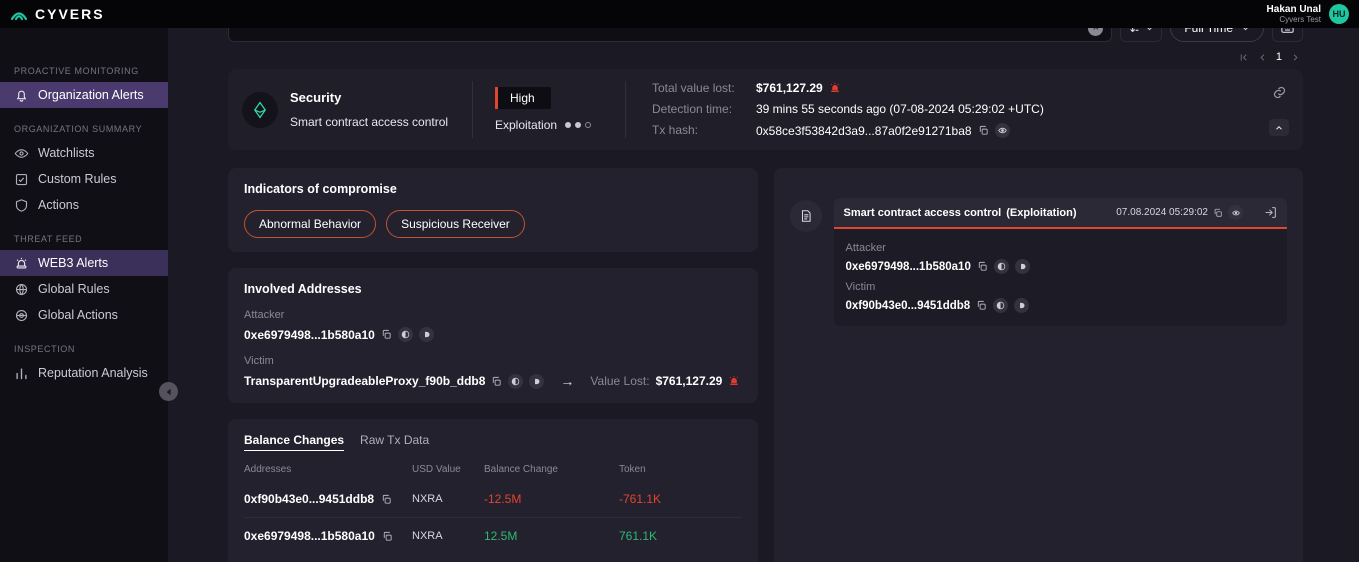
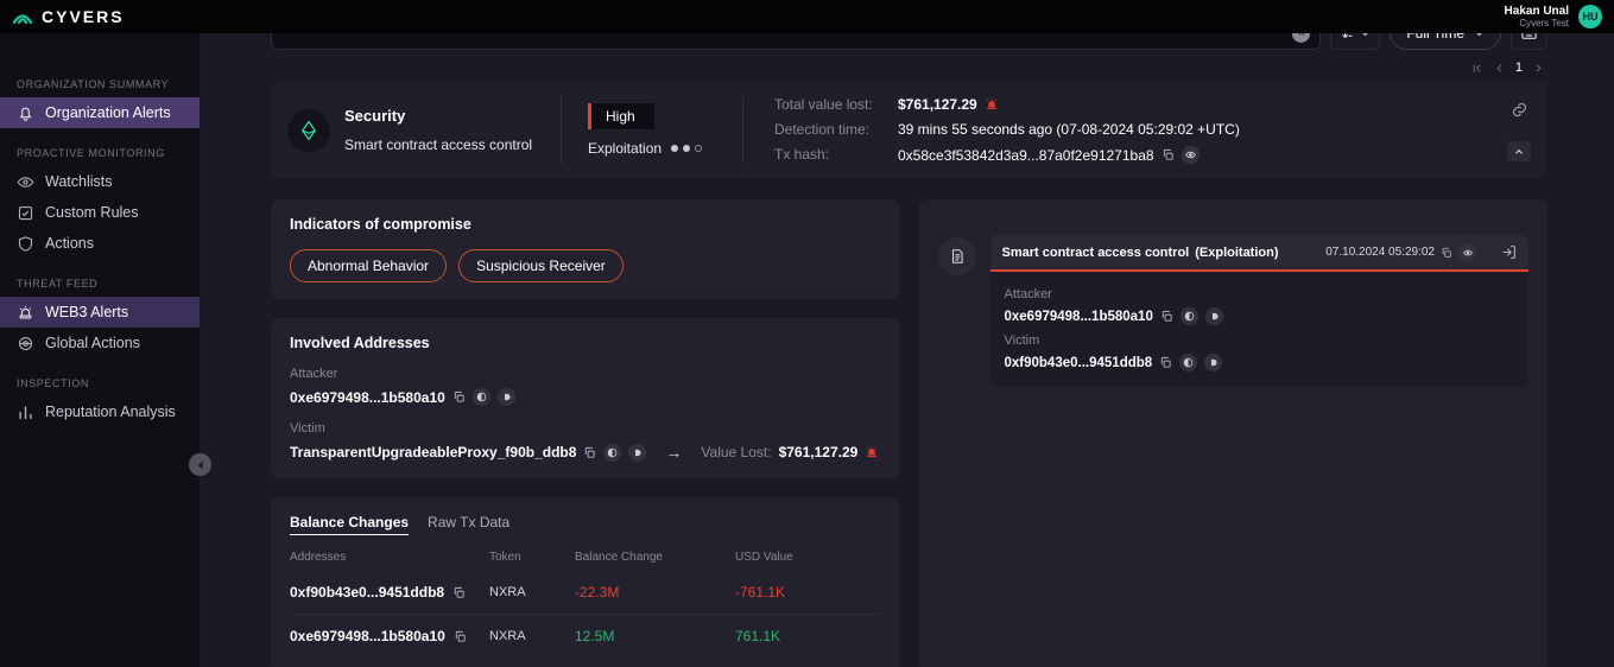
  CYVERS
  Hakan Unal
  Cyvers Test
  HU
- PROACTIVE MONITORING
+ ORGANIZATION SUMMARY
  Organization Alerts
- ORGANIZATION SUMMARY
+ PROACTIVE MONITORING
  Watchlists
  Custom Rules
  Actions
  THREAT FEED
  WEB3 Alerts
- Global Rules
  Global Actions
  INSPECTION
  Reputation Analysis
  Full Time
  1
  Security
  Smart contract access control
  High
  Exploitation
  Total value lost:
  $761,127.29
  Detection time:
  39 mins 55 seconds ago (07-08-2024 05:29:02 +UTC)
  Tx hash:
  0x58ce3f53842d3a9...87a0f2e91271ba8
  Indicators of compromise
  Abnormal Behavior
  Suspicious Receiver
  Involved Addresses
  Attacker
  0xe6979498...1b580a10
  Victim
  TransparentUpgradeableProxy_f90b_ddb8
  →
  Value Lost:
  $761,127.29
  Balance Changes
  Raw Tx Data
  Addresses
- USD Value
+ Token
  Balance Change
- Token
+ USD Value
  0xf90b43e0...9451ddb8
  NXRA
- -12.5M
+ -22.3M
  -761.1K
  0xe6979498...1b580a10
  NXRA
  12.5M
  761.1K
  Smart contract access control
  (Exploitation)
- 07.08.2024 05:29:02
+ 07.10.2024 05:29:02
  Attacker
  0xe6979498...1b580a10
  Victim
  0xf90b43e0...9451ddb8
